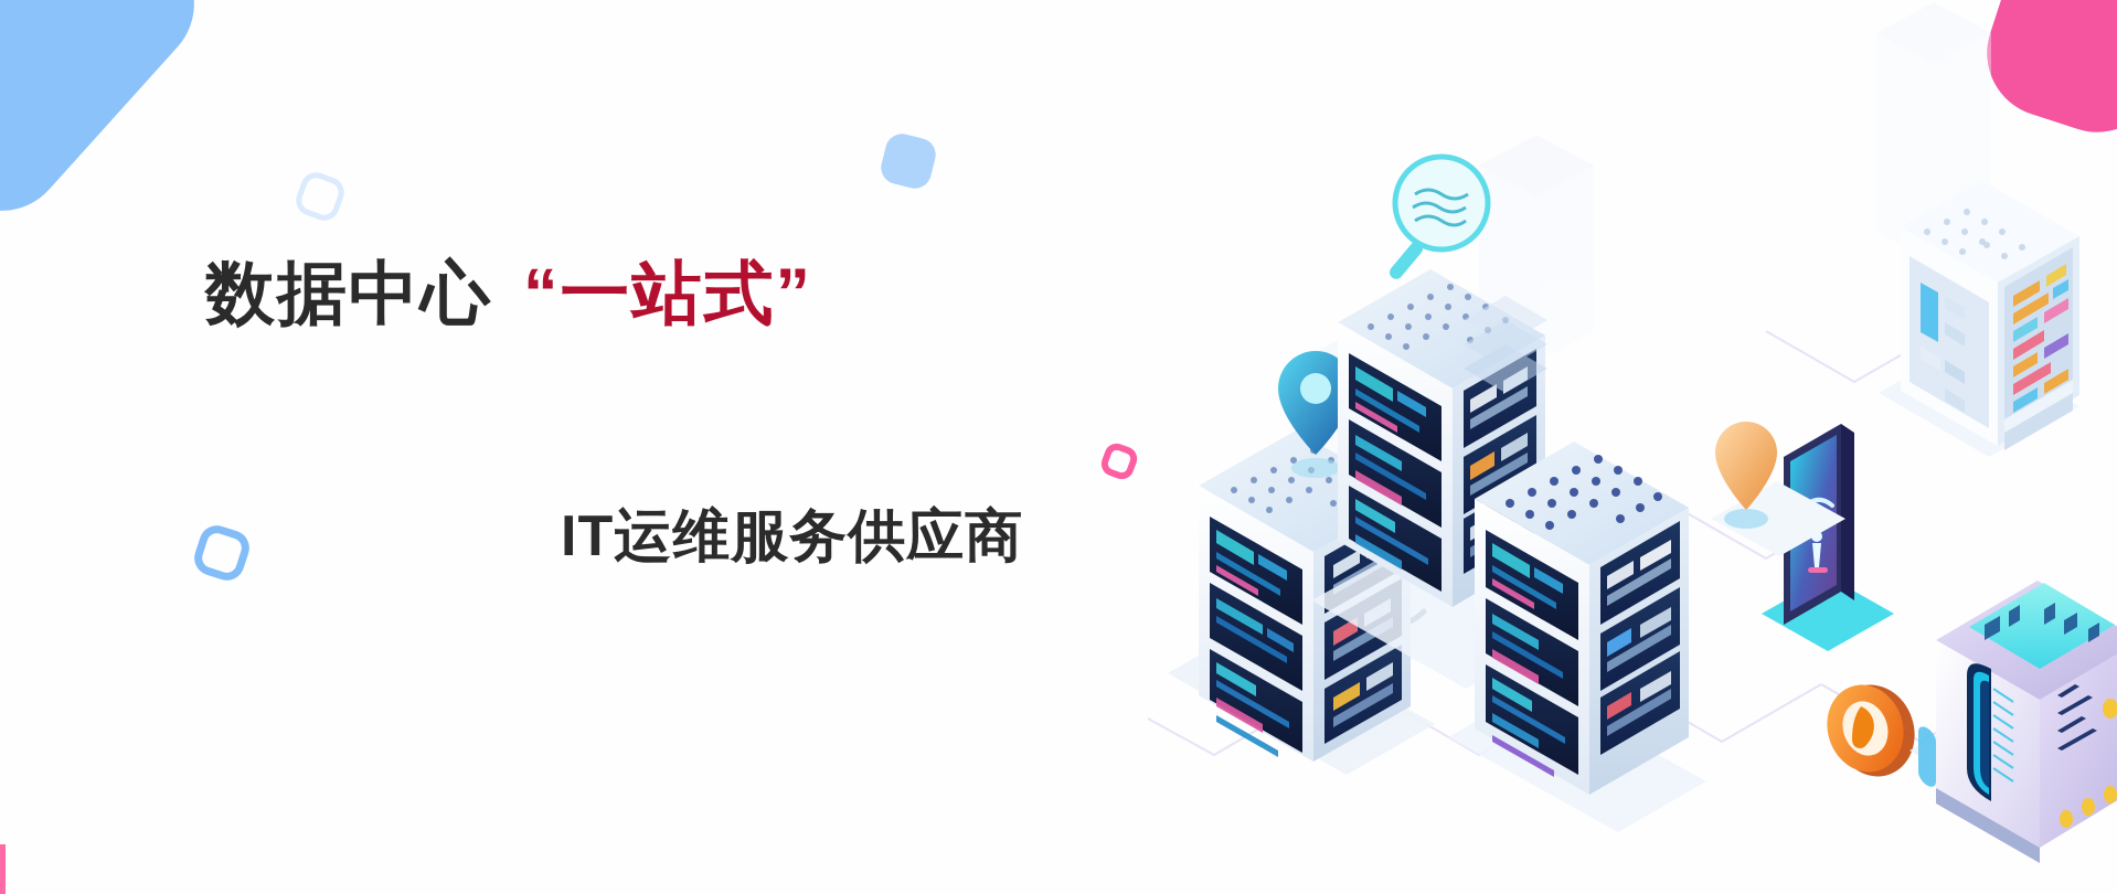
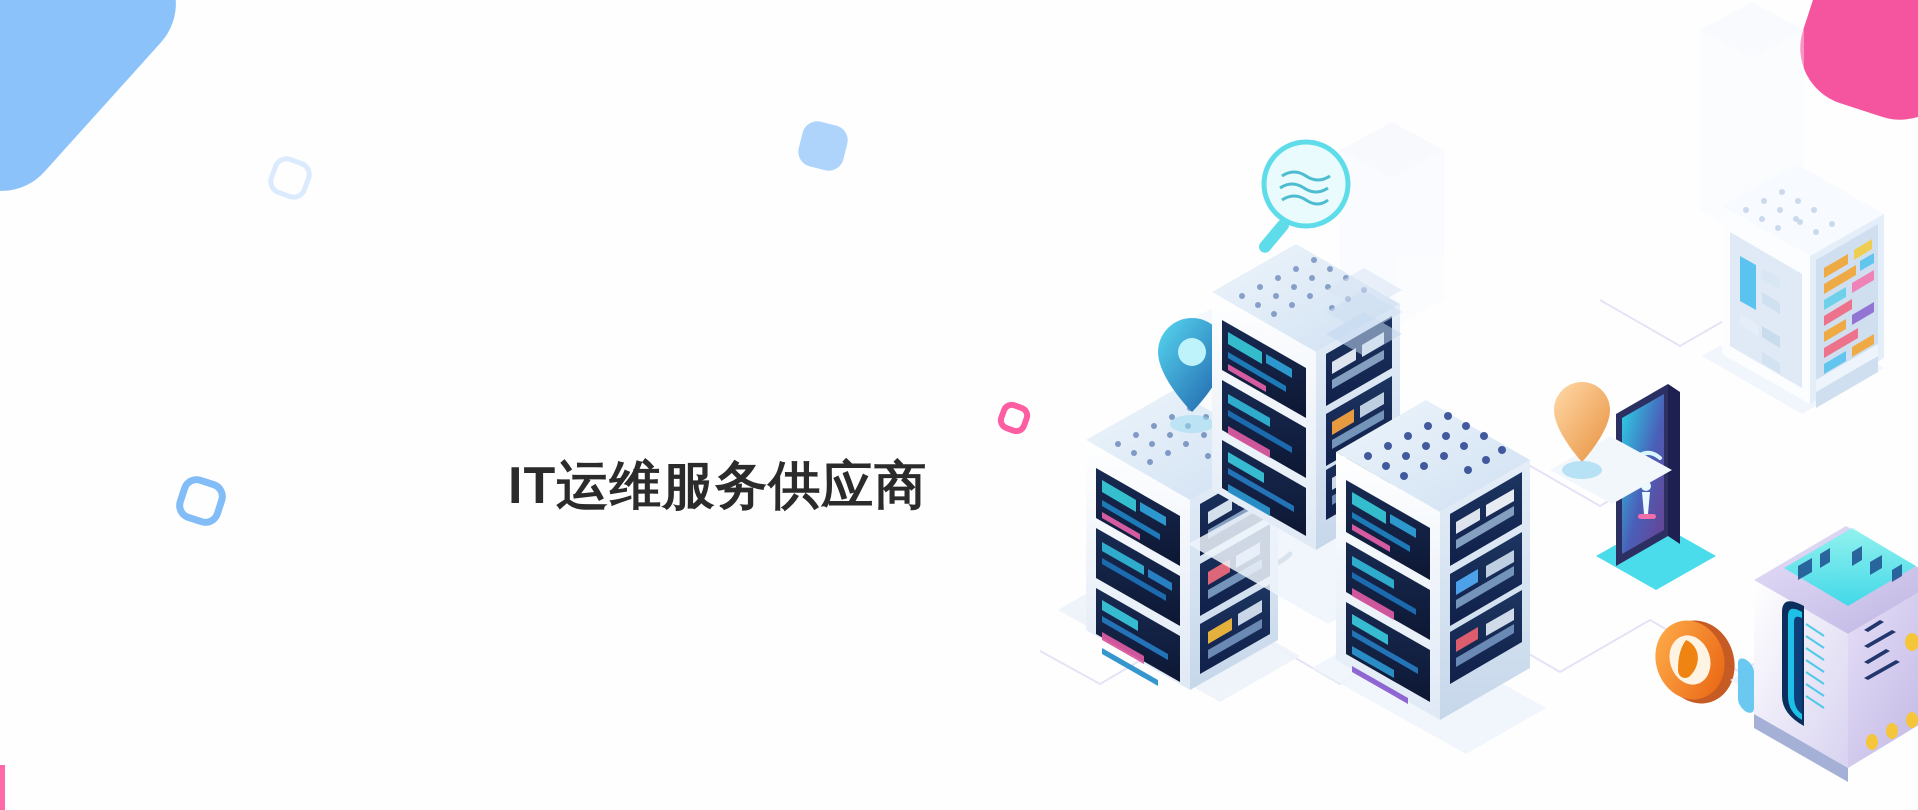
- 数据中心 “一站式”
  IT运维服务供应商
